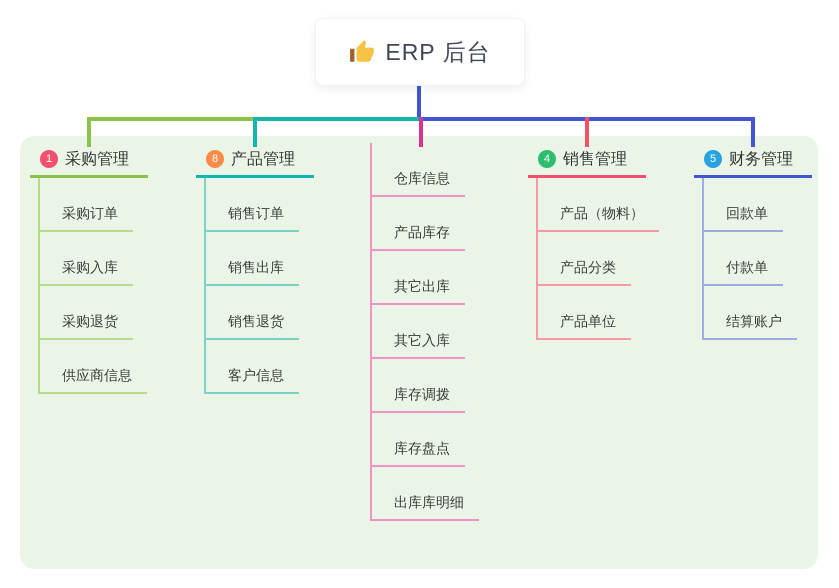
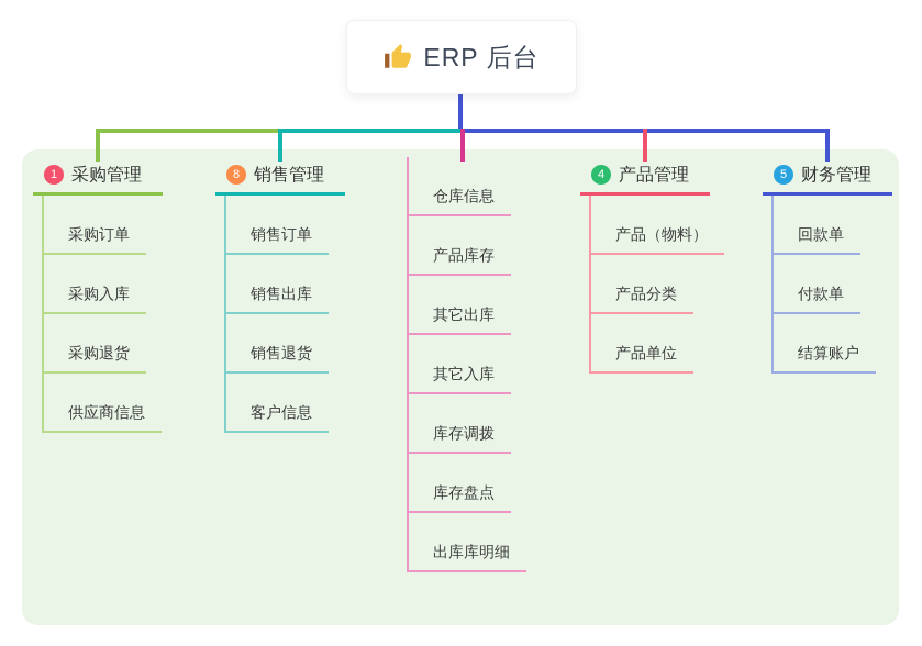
  ERP 后台
  1
  采购管理
  采购订单
  采购入库
  采购退货
  供应商信息
  8
- 产品管理
+ 销售管理
  销售订单
  销售出库
  销售退货
  客户信息
  仓库信息
  产品库存
  其它出库
  其它入库
  库存调拨
  库存盘点
  出库库明细
  4
- 销售管理
+ 产品管理
  产品（物料）
  产品分类
  产品单位
  5
  财务管理
  回款单
  付款单
  结算账户
